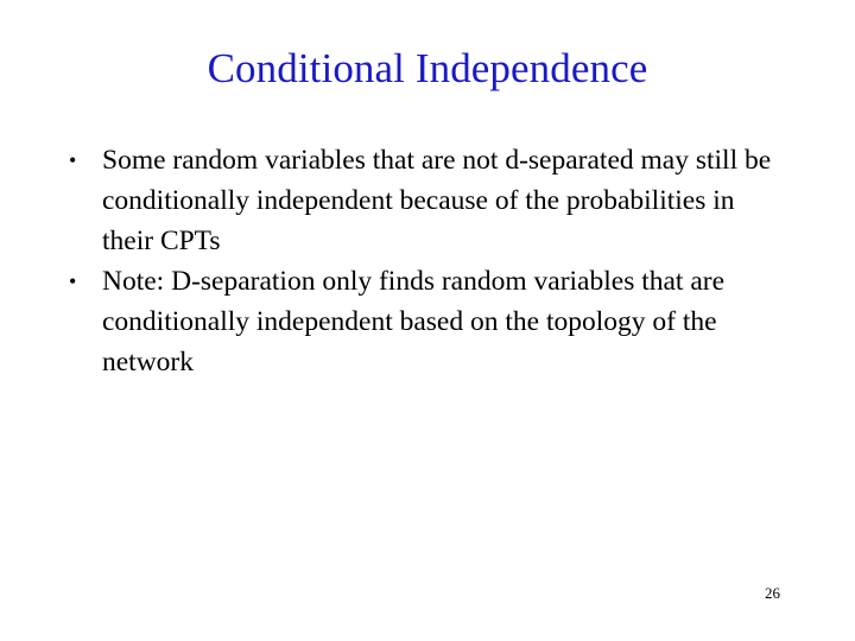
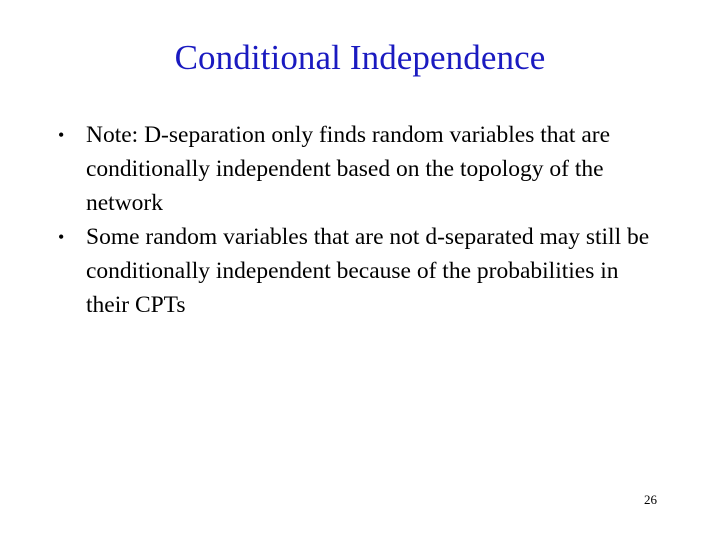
  Conditional Independence
  •
- Some random variables that are not d-separated may still be conditionally independent because of the probabilities in their CPTs
+ Note: D-separation only finds random variables that are conditionally independent based on the topology of the network
  •
- Note: D-separation only finds random variables that are conditionally independent based on the topology of the network
+ Some random variables that are not d-separated may still be conditionally independent because of the probabilities in their CPTs
  26
